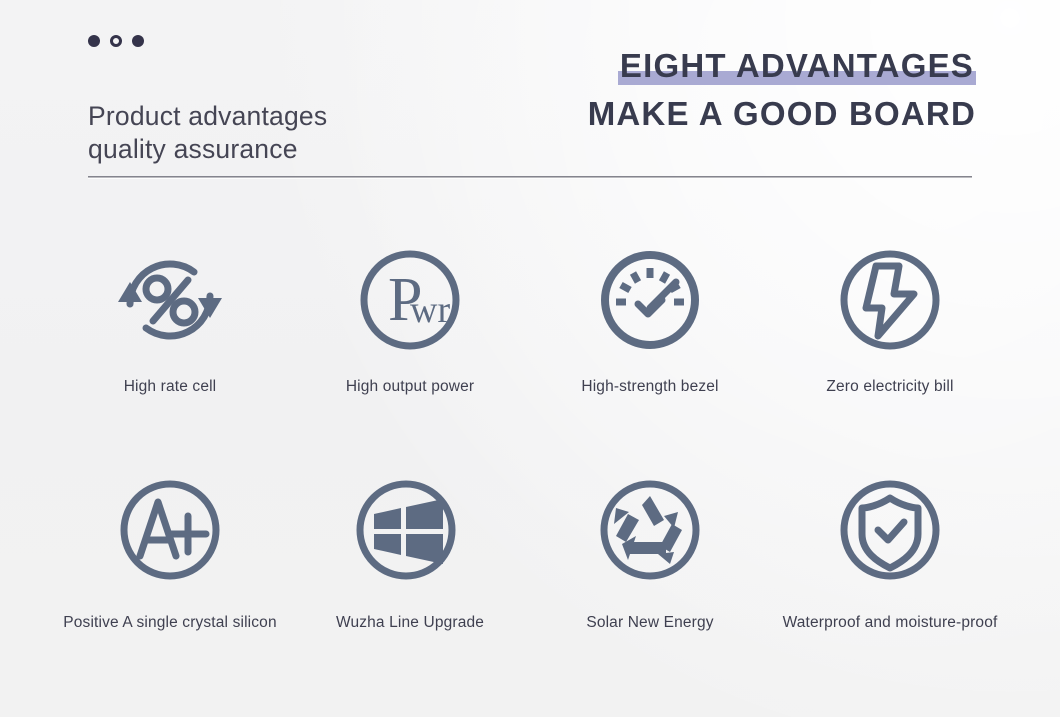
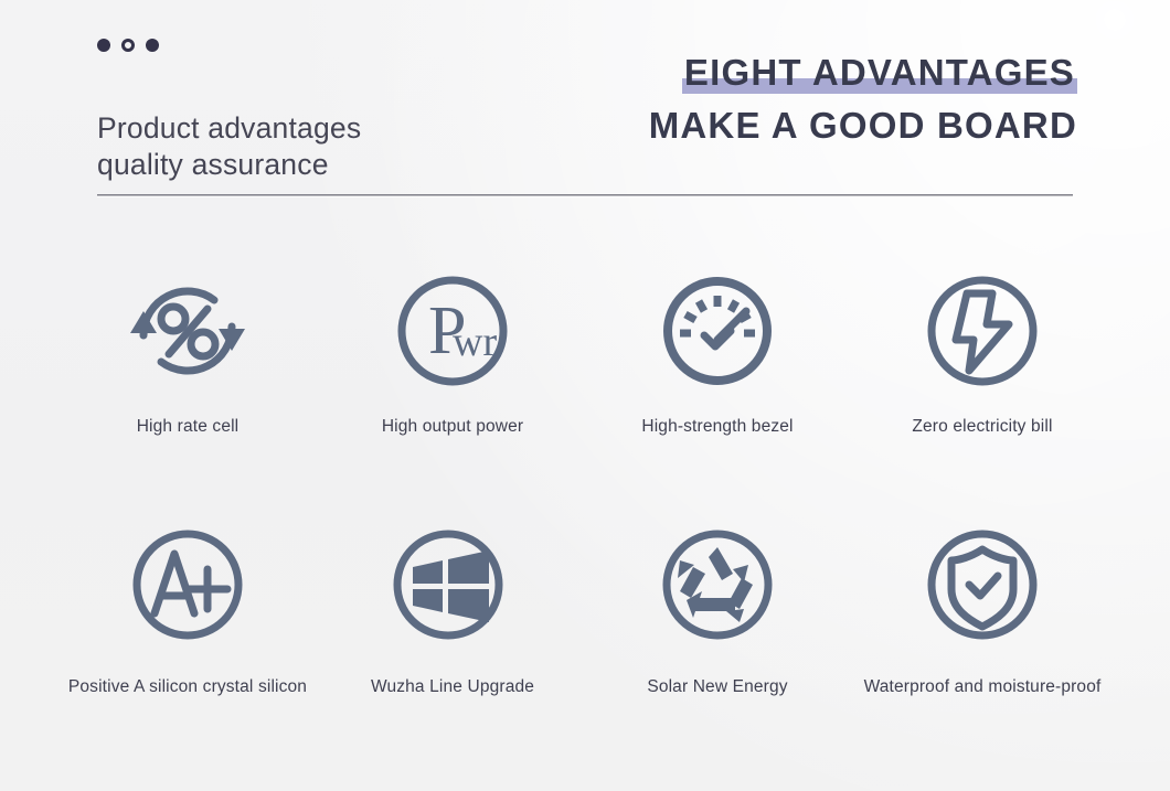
  Product advantages
  quality assurance
  EIGHT ADVANTAGES
  MAKE A GOOD BOARD
  High rate cell
  P
  wr
  High output power
  High-strength bezel
  Zero electricity bill
- Positive A single crystal silicon
+ Positive A silicon crystal silicon
  Wuzha Line Upgrade
  Solar New Energy
  Waterproof and moisture-proof
